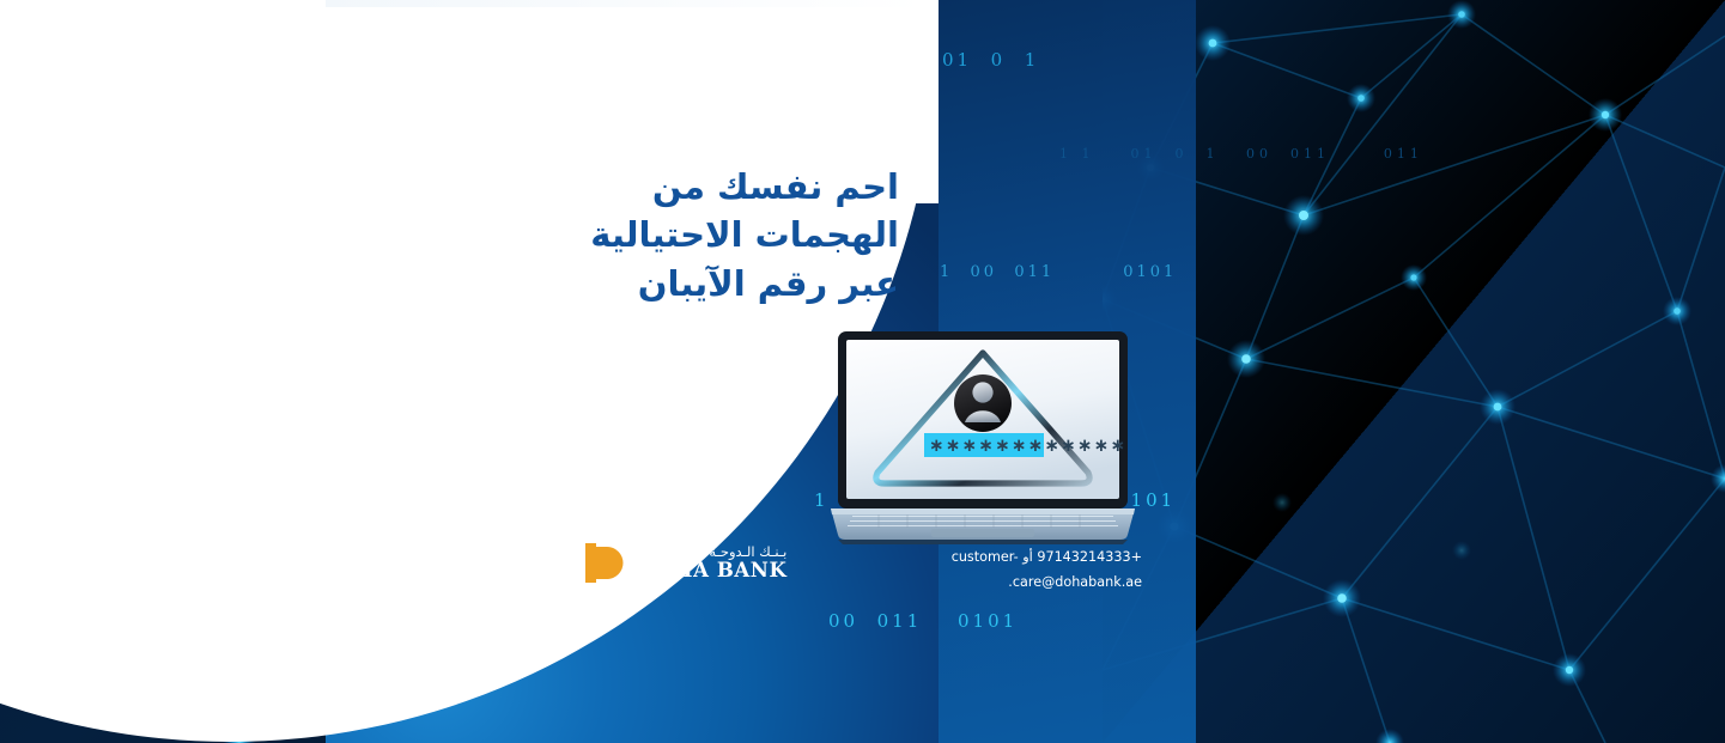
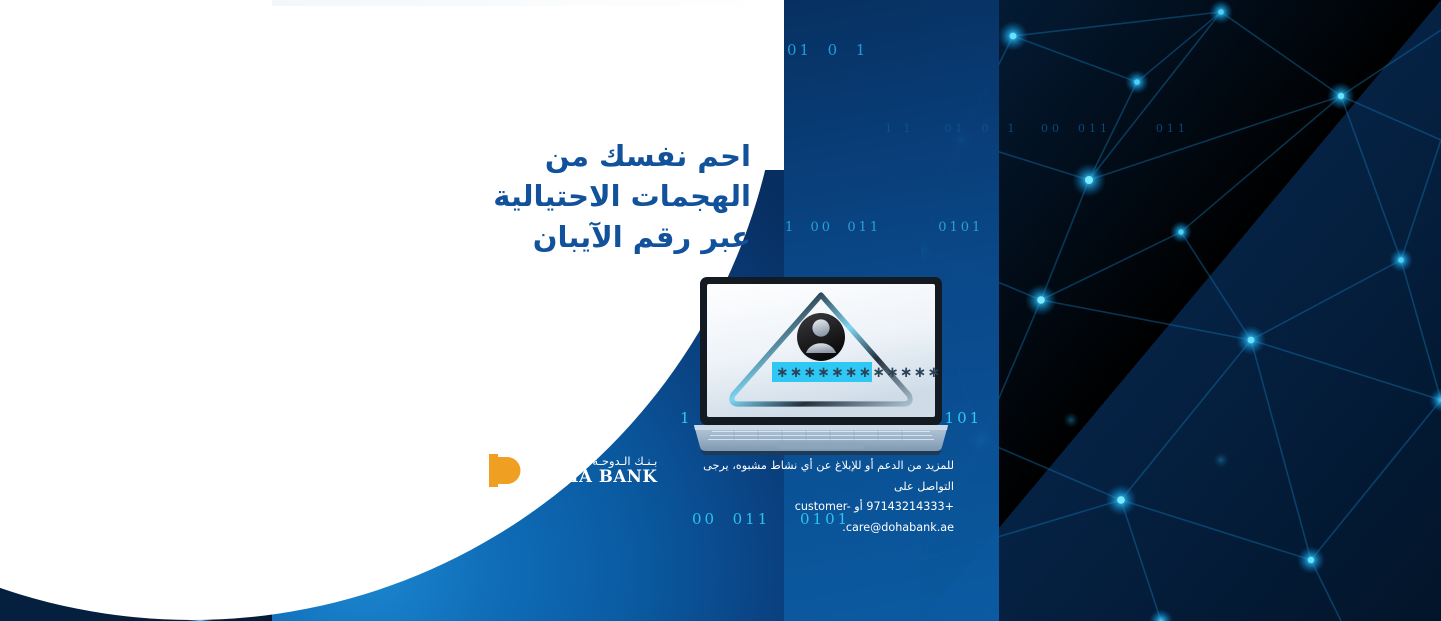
  احم نفسك من
  الهجمات الاحتيالية
  عبر رقم الآيبان
  01 0 1
  1 1 01 0 1 00 011 011
  1 00 011 0101
  101
  00 011
  0101
  ∗∗∗∗∗∗∗∗∗∗∗∗
  بـنـك الـدوحـة
  DOHA BANK
+ للمزيد من الدعم أو للإبلاغ عن أي نشاط مشبوه، يرجى التواصل على
  +97143214333 أو customer-care@dohabank.ae.
